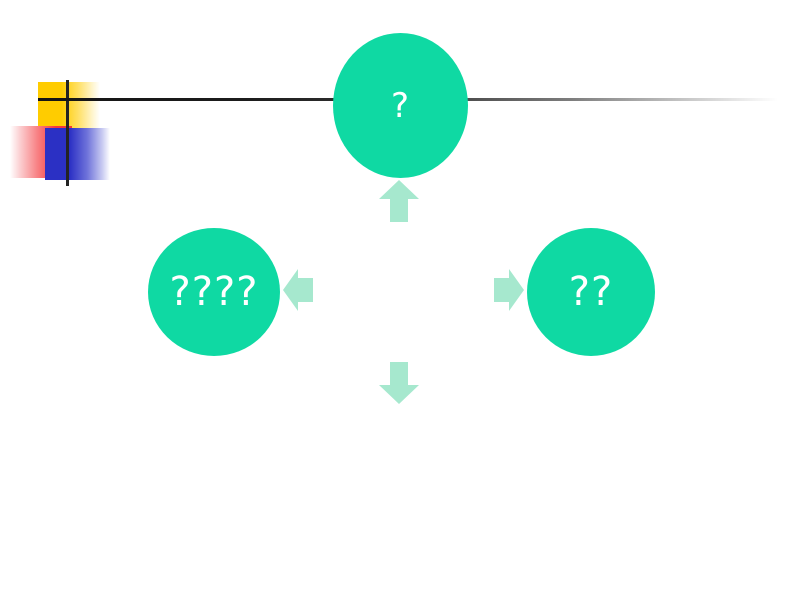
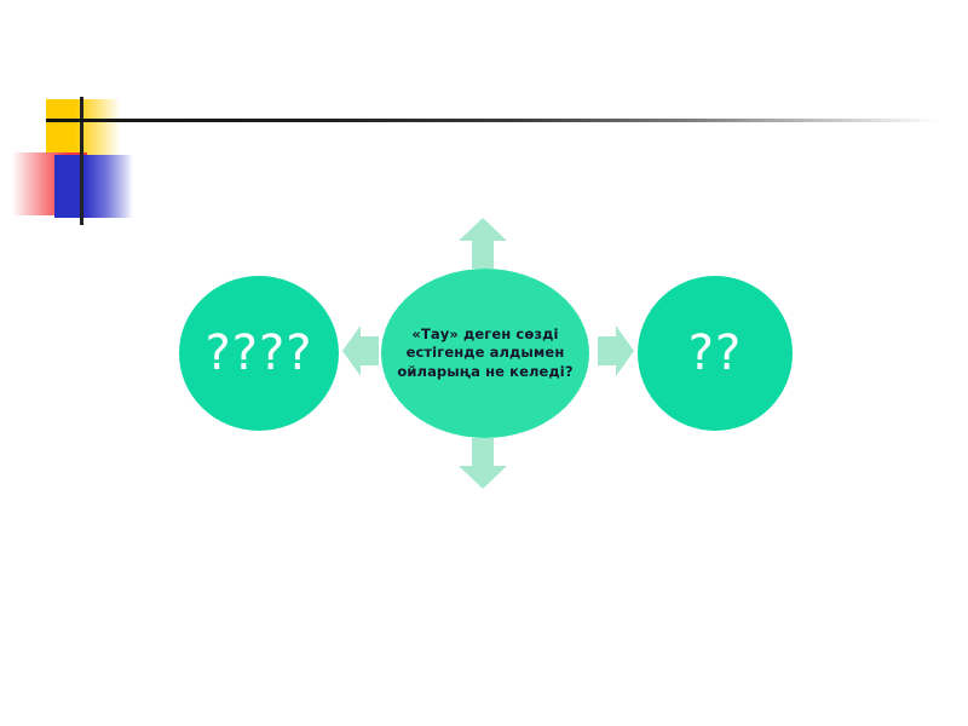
- ?
  ????
  ??
+ «Тау» деген сөзді естігенде алдымен ойларыңа не келеді?
